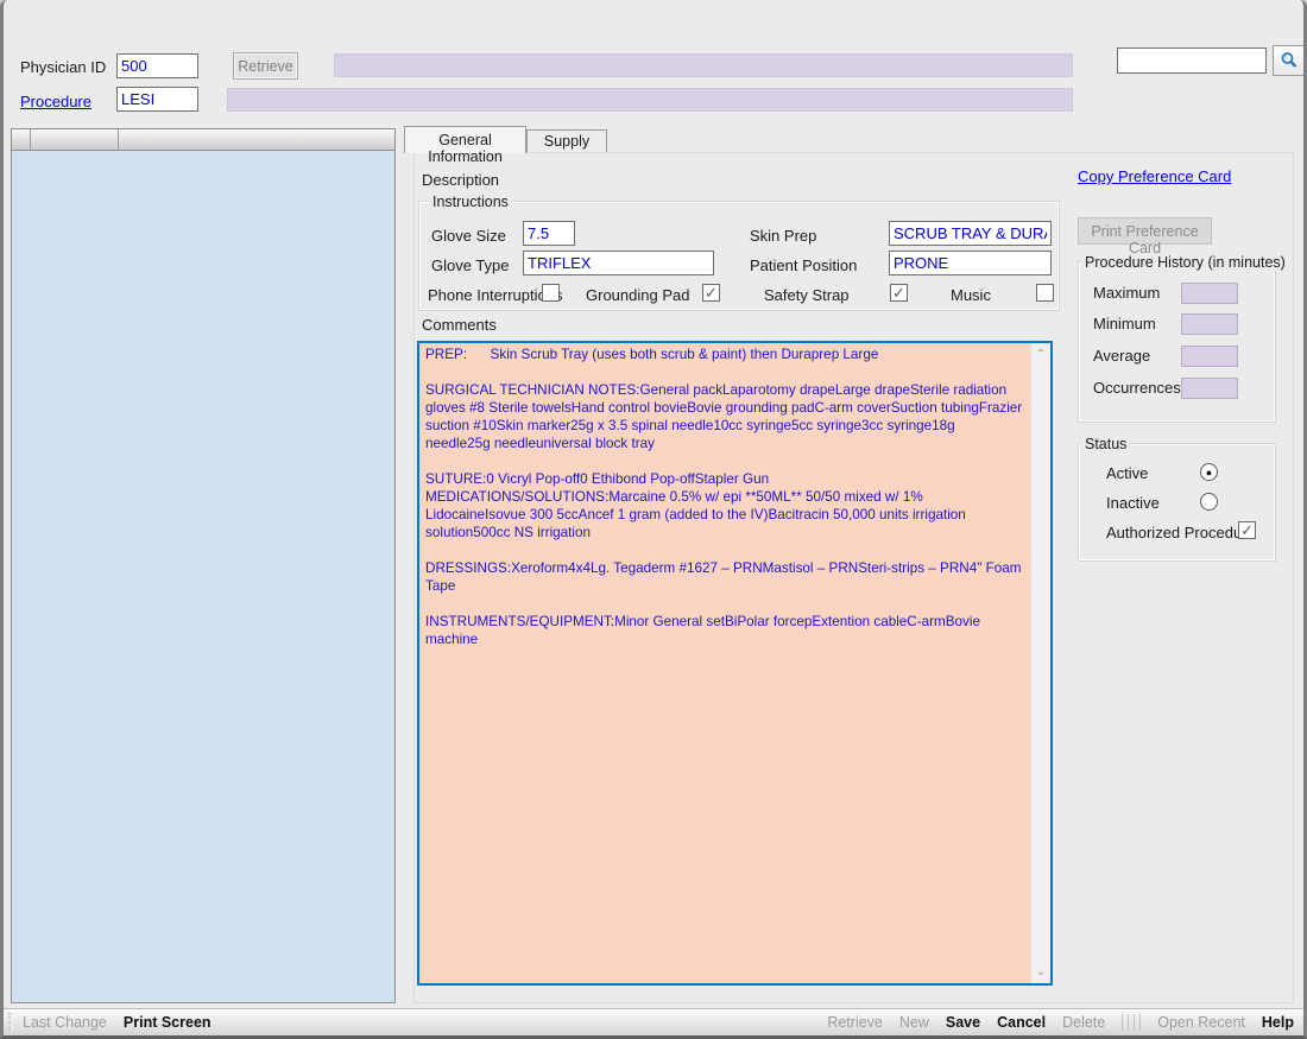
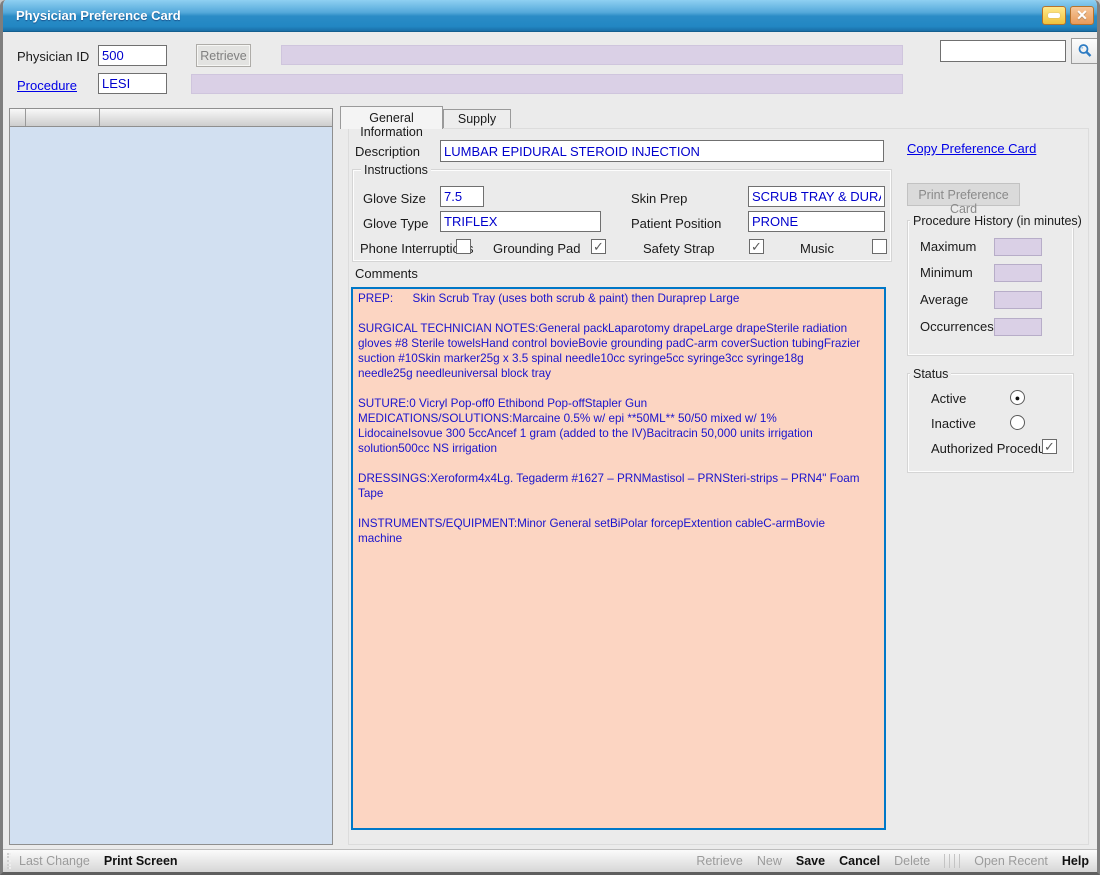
+ Physician Preference Card
+ ✕
  Physician ID
  500
  Retrieve
  Procedure
  LESI
  General Information
  Description
+ LUMBAR EPIDURAL STEROID INJECTION
  Copy Preference Card
  Instructions
  Glove Size
  7.5
  Skin Prep
  SCRUB TRAY & DUR
  Glove Type
  TRIFLEX
  Patient Position
  PRONE
  Phone Interrupti
  Grounding Pad
  ✓
  Safety Strap
  ✓
  Music
  Comments
  PREP: Skin Scrub Tray (uses both scrub & paint) then Duraprep Large
  SURGICAL TECHNICIAN NOTES:General packLaparotomy drapeLarge drapeSterile radiation gloves #8 Sterile towelsHand control bovieBovie grounding padC-arm coverSuction tubingFrazier suction #10Skin marker25g x 3.5 spinal needle10cc syringe5cc syringe3cc syringe18g needle25g needleuniversal block tray
  SUTURE:0 Vicryl Pop-off0 Ethibond Pop-offStapler Gun
  MEDICATIONS/SOLUTIONS:Marcaine 0.5% w/ epi **50ML** 50/50 mixed w/ 1% LidocaineIsovue 300 5ccAncef 1 gram (added to the IV)Bacitracin 50,000 units irrigation solution500cc NS irrigation
  DRESSINGS:Xeroform4x4Lg. Tegaderm #1627 – PRNMastisol – PRNSteri-strips – PRN4" Foam Tape
  INSTRUMENTS/EQUIPMENT:Minor General setBiPolar forcepExtention cableC-armBovie machine
- ⌃
- ⌄
  Print Preference Card
  Procedure History (in minutes)
  Maximum
  Minimum
  Average
  Occurrences
  Status
  Active
  ●
  Inactive
  Authorized Proced
  ✓
  Last Change
  Print Screen
  Retrieve
  New
  Save
  Cancel
  Delete
  Open Recent
  Help
